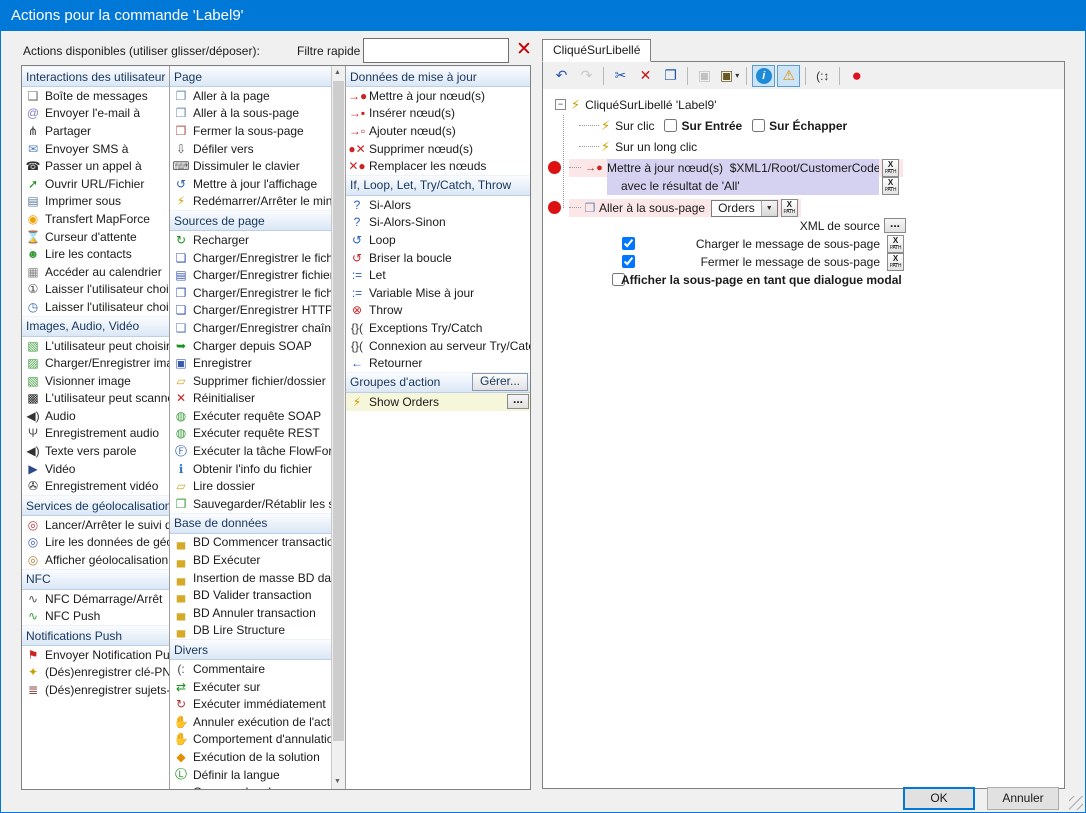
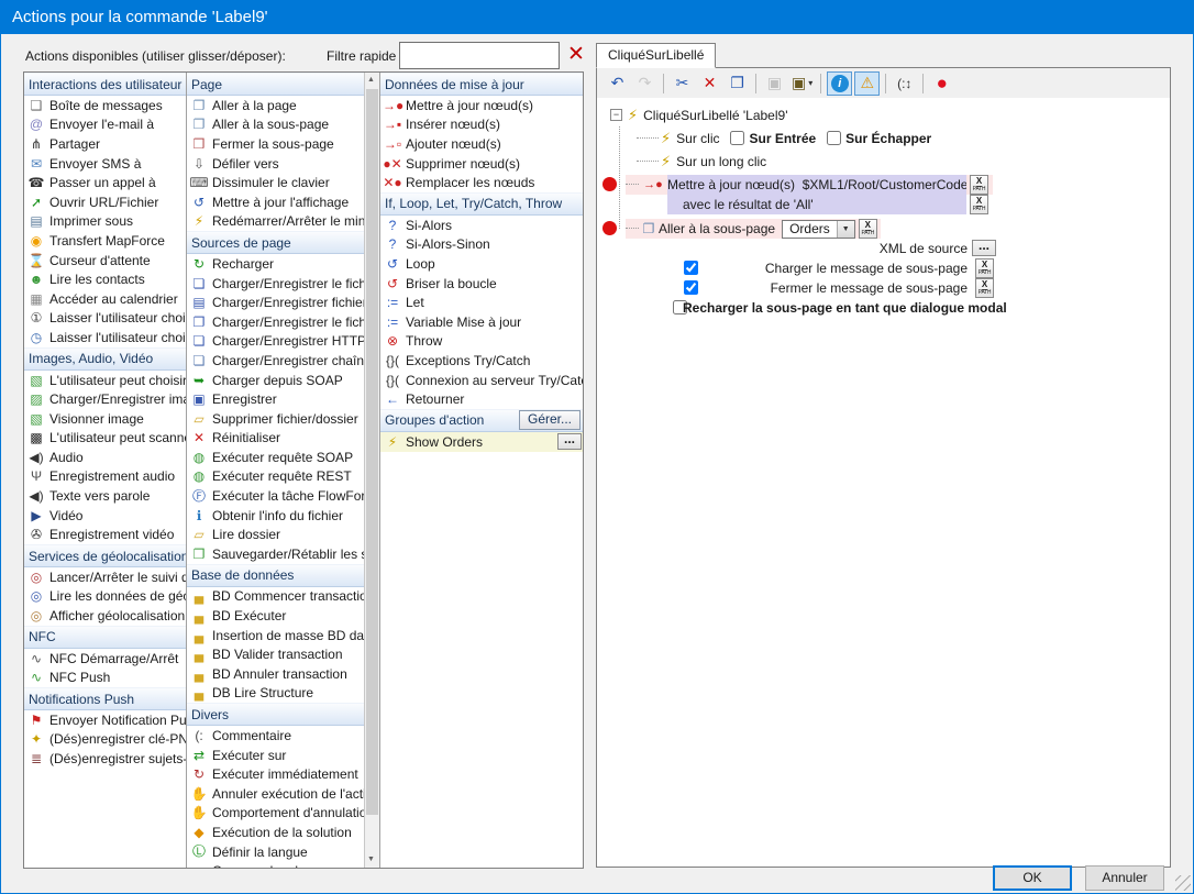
  Actions pour la commande 'Label9'
  Actions disponibles (utiliser glisser/déposer):
  Filtre rapide
  ✕
  Interactions des utilisateur
  ❑
  Boîte de messages
  @
  Envoyer l'e-mail à
  ⋔
  Partager
  ✉
  Envoyer SMS à
  ☎
  Passer un appel à
  ➚
  Ouvrir URL/Fichier
  ▤
  Imprimer sous
  ◉
  Transfert MapForce
  ⌛
  Curseur d'attente
  ☻
  Lire les contacts
  ▦
  Accéder au calendrier
  ①
  Laisser l'utilisateur choi
  ◷
  Laisser l'utilisateur choi
  Images, Audio, Vidéo
  ▧
  L'utilisateur peut choisir
  ▨
  Charger/Enregistrer im
  ▧
  Visionner image
  ▩
  L'utilisateur peut scann
  ◀)
  Audio
  Ψ
  Enregistrement audio
  ◀)
  Texte vers parole
  ▶
  Vidéo
  ✇
  Enregistrement vidéo
  Services de géolocalisation
  ◎
  Lancer/Arrêter le suivi d
  ◎
  Lire les données de gé
  ◎
  Afficher géolocalisation
  NFC
  ∿
  NFC Démarrage/Arrêt
  ∿
  NFC Push
  Notifications Push
  ⚑
  Envoyer Notification Pu
  ✦
  (Dés)enregistrer clé-PN
  ≣
  (Dés)enregistrer sujets-
  Page
  ❐
  Aller à la page
  ❐
  Aller à la sous-page
  ❒
  Fermer la sous-page
  ⇩
  Défiler vers
  ⌨
  Dissimuler le clavier
  ↺
  Mettre à jour l'affichage
  ⚡
  Redémarrer/Arrêter le min
  Sources de page
  ↻
  Recharger
  ❏
  Charger/Enregistrer le fich
  ▤
  Charger/Enregistrer fichie
  ❐
  Charger/Enregistrer le fich
  ❏
  Charger/Enregistrer HTTP
  ❏
  Charger/Enregistrer chaîn
  ➥
  Charger depuis SOAP
  ▣
  Enregistrer
  ▱
  Supprimer fichier/dossier
  ✕
  Réinitialiser
  ◍
  Exécuter requête SOAP
  ◍
  Exécuter requête REST
  Ⓕ
  Exécuter la tâche FlowFo
  ℹ
  Obtenir l'info du fichier
  ▱
  Lire dossier
  ❐
  Sauvegarder/Rétablir les
  Base de données
  ▄
  BD Commencer transacti
  ▄
  BD Exécuter
  ▄
  Insertion de masse BD da
  ▄
  BD Valider transaction
  ▄
  BD Annuler transaction
  ▄
  DB Lire Structure
  Divers
  (:
  Commentaire
  ⇄
  Exécuter sur
  ↻
  Exécuter immédiatement
  ✋
  Annuler exécution de l'act
  ✋
  Comportement d'annulati
  ◆
  Exécution de la solution
  Ⓛ
  Définir la langue
  Données de mise à jour
  →●
  Mettre à jour nœud(s)
  →▪
  Insérer nœud(s)
  →▫
  Ajouter nœud(s)
  ●✕
  Supprimer nœud(s)
  ✕●
  Remplacer les nœuds
  If, Loop, Let, Try/Catch, Throw
  ?
  Si-Alors
  ?
  Si-Alors-Sinon
  ↺
  Loop
  ↺
  Briser la boucle
  :=
  Let
  :=
  Variable Mise à jour
  ⊗
  Throw
  {}(
  Exceptions Try/Catch
  {}(
  Connexion au serveur Try/Cat
  ←
  Retourner
  Groupes d'action
  Gérer...
  ⚡
  Show Orders
  ...
  CliquéSurLibellé
  ↶
  ↷
  ✂
  ✕
  ❐
  ▣
  ▣
  ▾
  i
  ⚠
  (:↕
  ●
  −
  ⚡
  CliquéSurLibellé 'Label9'
  ⚡
  Sur clic
  Sur Entrée
  Sur Échapper
  ⚡
  Sur un long clic
  →●
  Mettre à jour nœud(s) $XML1/Root/CustomerCode
  X
  avec le résultat de 'All'
  X
  ❐
  Aller à la sous-page
  Orders
  X
  XML de source
  ...
  Charger le message de sous-page
  X
  Fermer le message de sous-page
  X
- Afficher la sous-page en tant que dialogue modal
+ Recharger la sous-page en tant que dialogue modal
  OK
  Annuler
